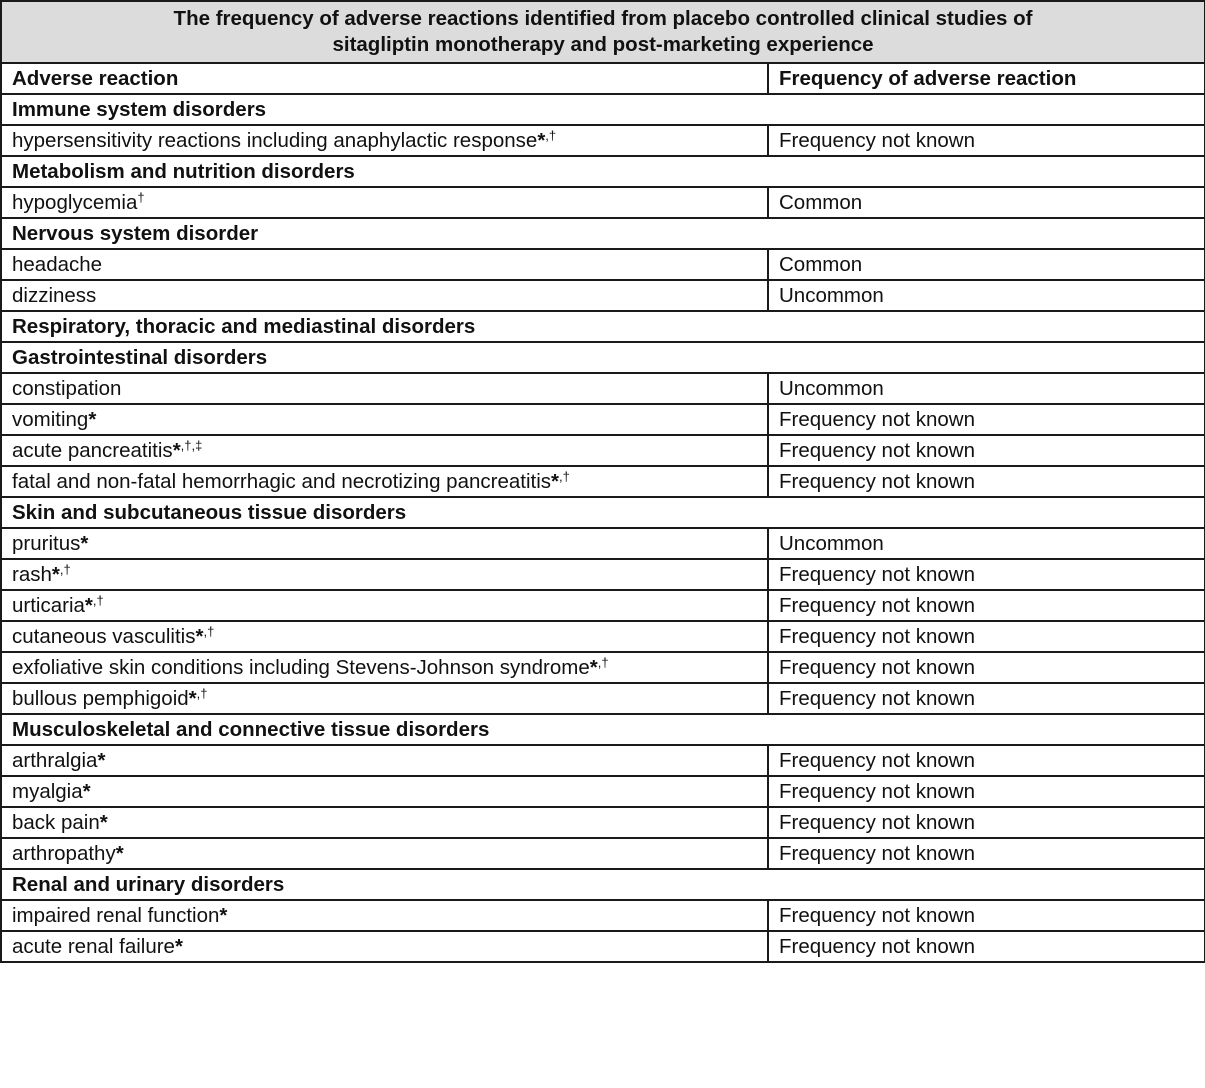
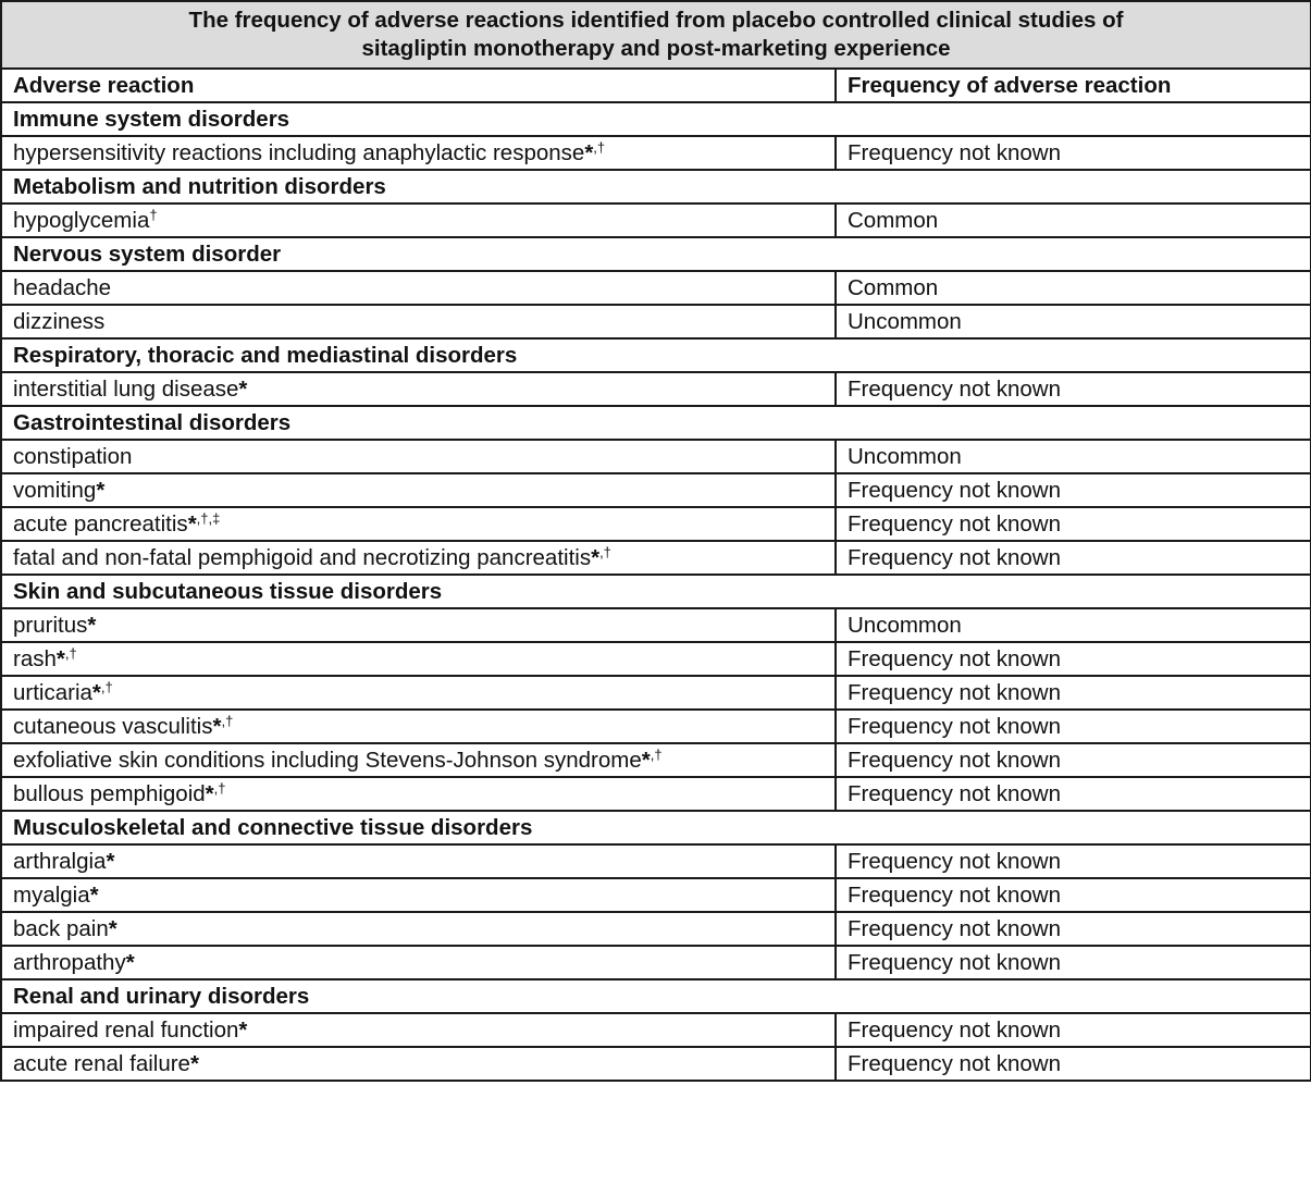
  The frequency of adverse reactions identified from placebo controlled clinical studies of sitagliptin monotherapy and post-marketing experience
  Adverse reaction	Frequency of adverse reaction
  Immune system disorders
  hypersensitivity reactions including anaphylactic response*,†	Frequency not known
  Metabolism and nutrition disorders
  hypoglycemia†	Common
  Nervous system disorder
  headache	Common
  dizziness	Uncommon
  Respiratory, thoracic and mediastinal disorders
+ interstitial lung disease*	Frequency not known
  Gastrointestinal disorders
  constipation	Uncommon
  vomiting*	Frequency not known
  acute pancreatitis*,†,‡	Frequency not known
- fatal and non-fatal hemorrhagic and necrotizing pancreatitis*,†	Frequency not known
+ fatal and non-fatal pemphigoid and necrotizing pancreatitis*,†	Frequency not known
  Skin and subcutaneous tissue disorders
  pruritus*	Uncommon
  rash*,†	Frequency not known
  urticaria*,†	Frequency not known
  cutaneous vasculitis*,†	Frequency not known
  exfoliative skin conditions including Stevens-Johnson syndrome*,†	Frequency not known
  bullous pemphigoid*,†	Frequency not known
  Musculoskeletal and connective tissue disorders
  arthralgia*	Frequency not known
  myalgia*	Frequency not known
  back pain*	Frequency not known
  arthropathy*	Frequency not known
  Renal and urinary disorders
  impaired renal function*	Frequency not known
  acute renal failure*	Frequency not known
